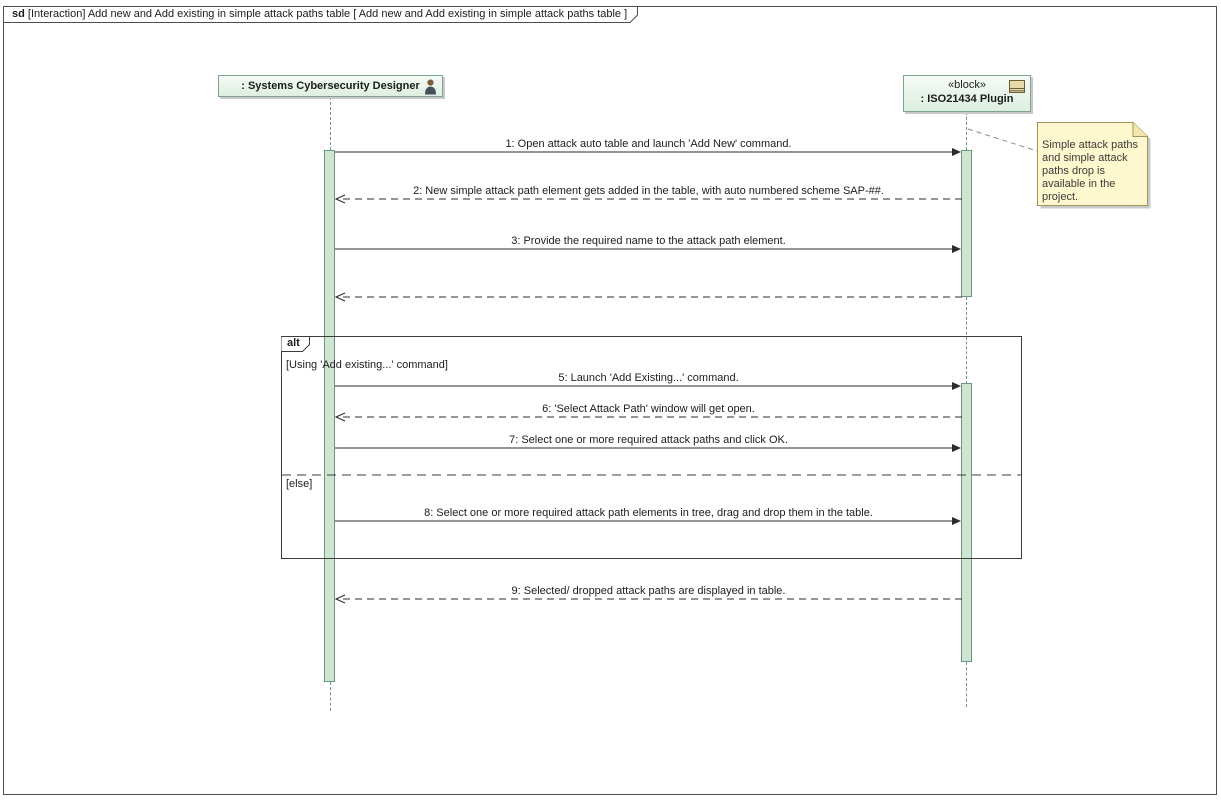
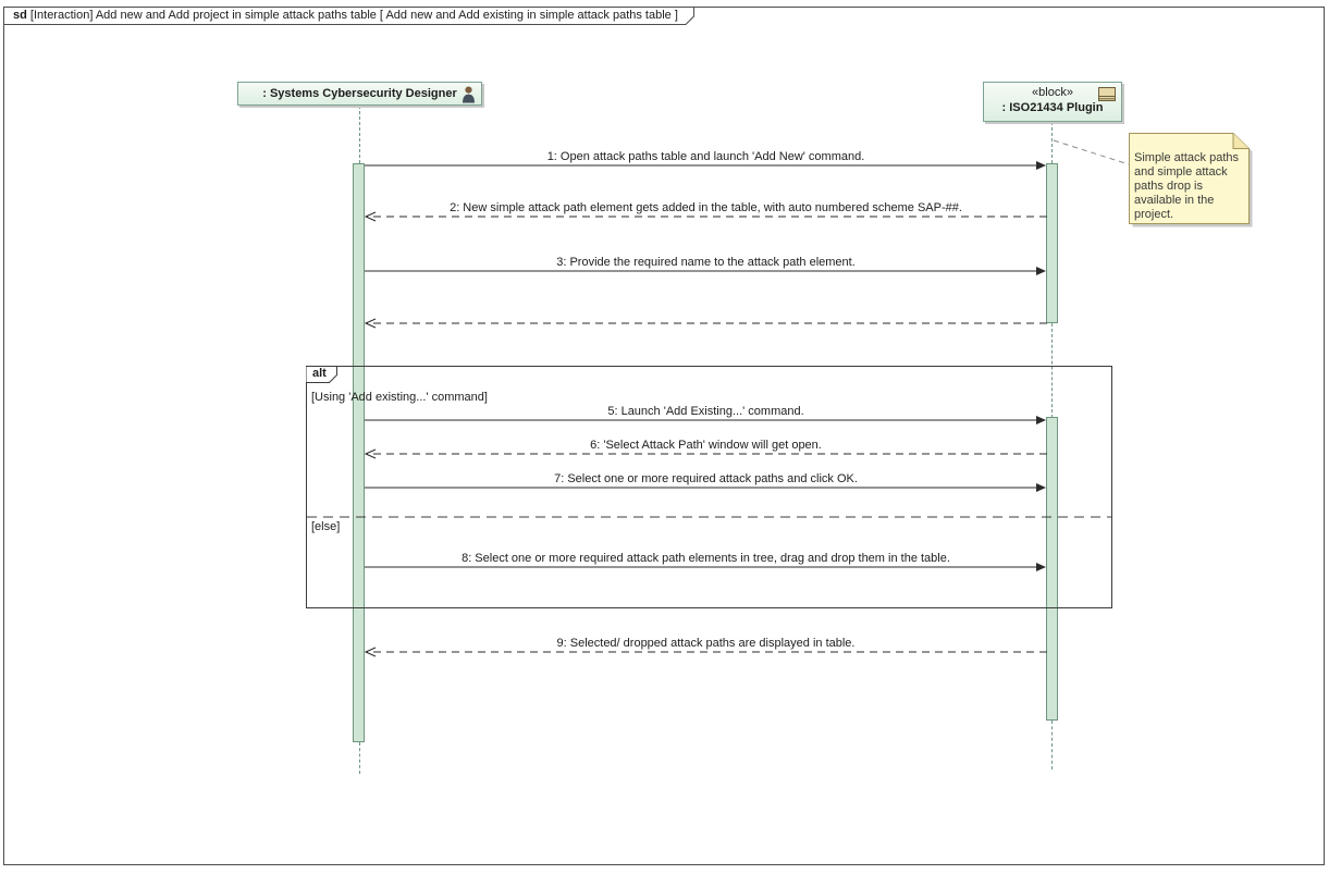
- sd [Interaction] Add new and Add existing in simple attack paths table [ Add new and Add existing in simple attack paths table ]
+ sd [Interaction] Add new and Add project in simple attack paths table [ Add new and Add existing in simple attack paths table ]
  : Systems Cybersecurity Designer
  «block»
  : ISO21434 Plugin
  Simple attack paths and simple attack paths drop is available in the project.
- 1: Open attack auto table and launch 'Add New' command.
+ 1: Open attack paths table and launch 'Add New' command.
  2: New simple attack path element gets added in the table, with auto numbered scheme SAP-##.
  3: Provide the required name to the attack path element.
  5: Launch 'Add Existing...' command.
  6: 'Select Attack Path' window will get open.
  7: Select one or more required attack paths and click OK.
  8: Select one or more required attack path elements in tree, drag and drop them in the table.
  9: Selected/ dropped attack paths are displayed in table.
  alt
  [Using 'Add existing...' command]
  [else]
